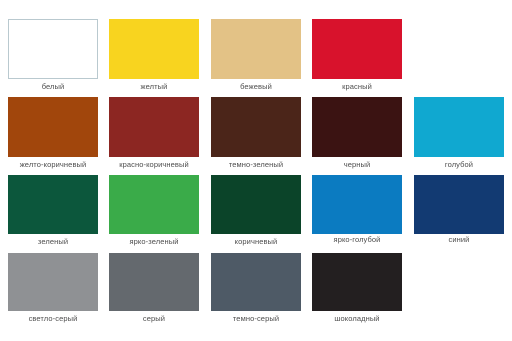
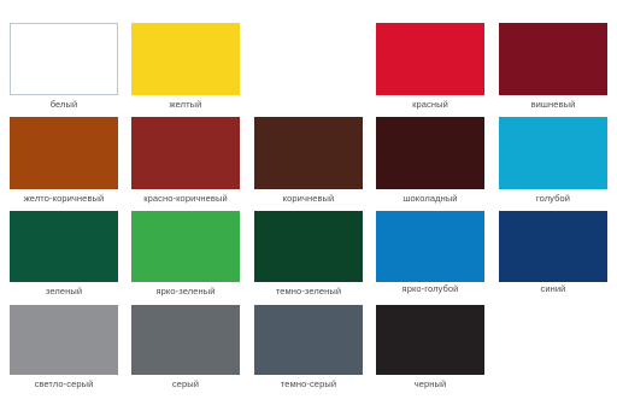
  белый
  желтый
- бежевый
  красный
+ вишневый
  желто-коричневый
  красно-коричневый
- темно-зеленый
+ коричневый
- черный
+ шоколадный
  голубой
  зеленый
  ярко-зеленый
- коричневый
+ темно-зеленый
  ярко-голубой
  синий
  светло-серый
  серый
  темно-серый
- шоколадный
+ черный
